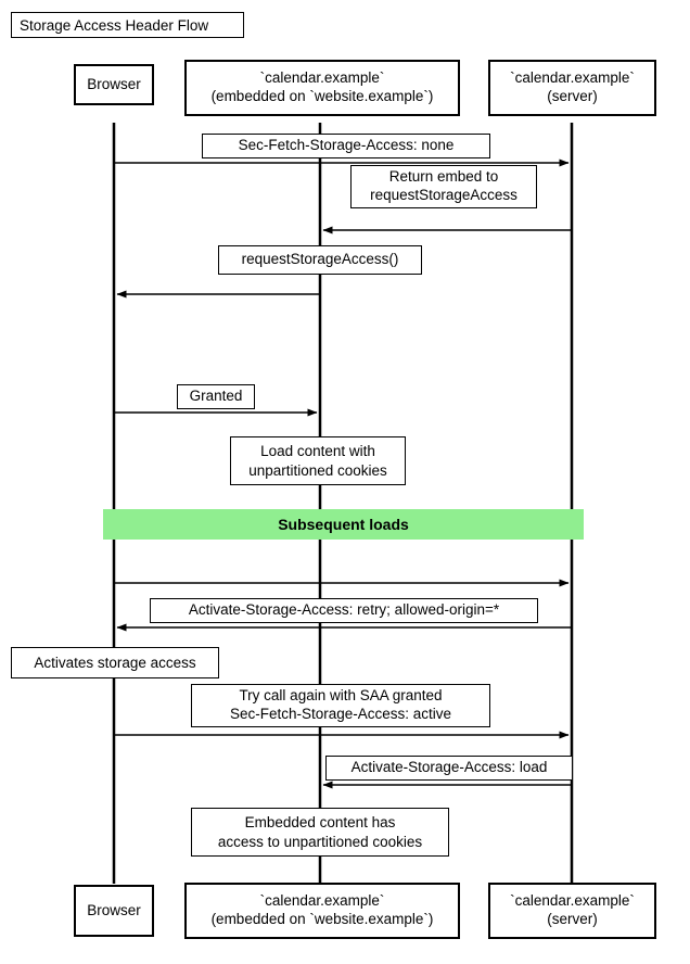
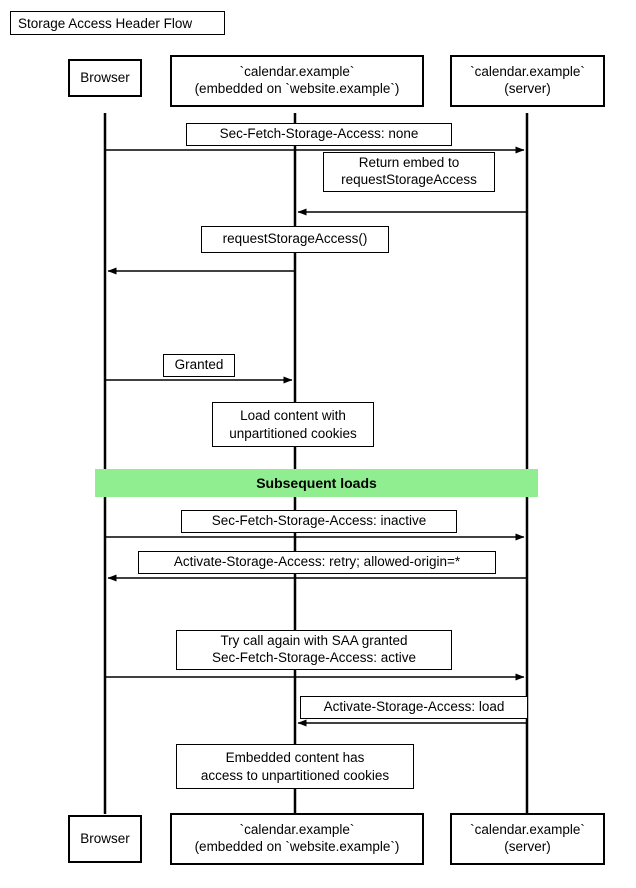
  Storage Access Header Flow
  Browser
  `calendar.example`
  (embedded on `website.example`)
  `calendar.example`
  (server)
  Sec-Fetch-Storage-Access: none
  Return embed to
  requestStorageAccess
  requestStorageAccess()
  Granted
+ Sec-Fetch-Storage-Access: inactive
  Activate-Storage-Access: retry; allowed-origin=*
  Try call again with SAA granted
  Sec-Fetch-Storage-Access: active
  Activate-Storage-Access: load
  Load content with
  unpartitioned cookies
- Activates storage access
  Embedded content has
  access to unpartitioned cookies
  Subsequent loads
  Browser
  `calendar.example`
  (embedded on `website.example`)
  `calendar.example`
  (server)
